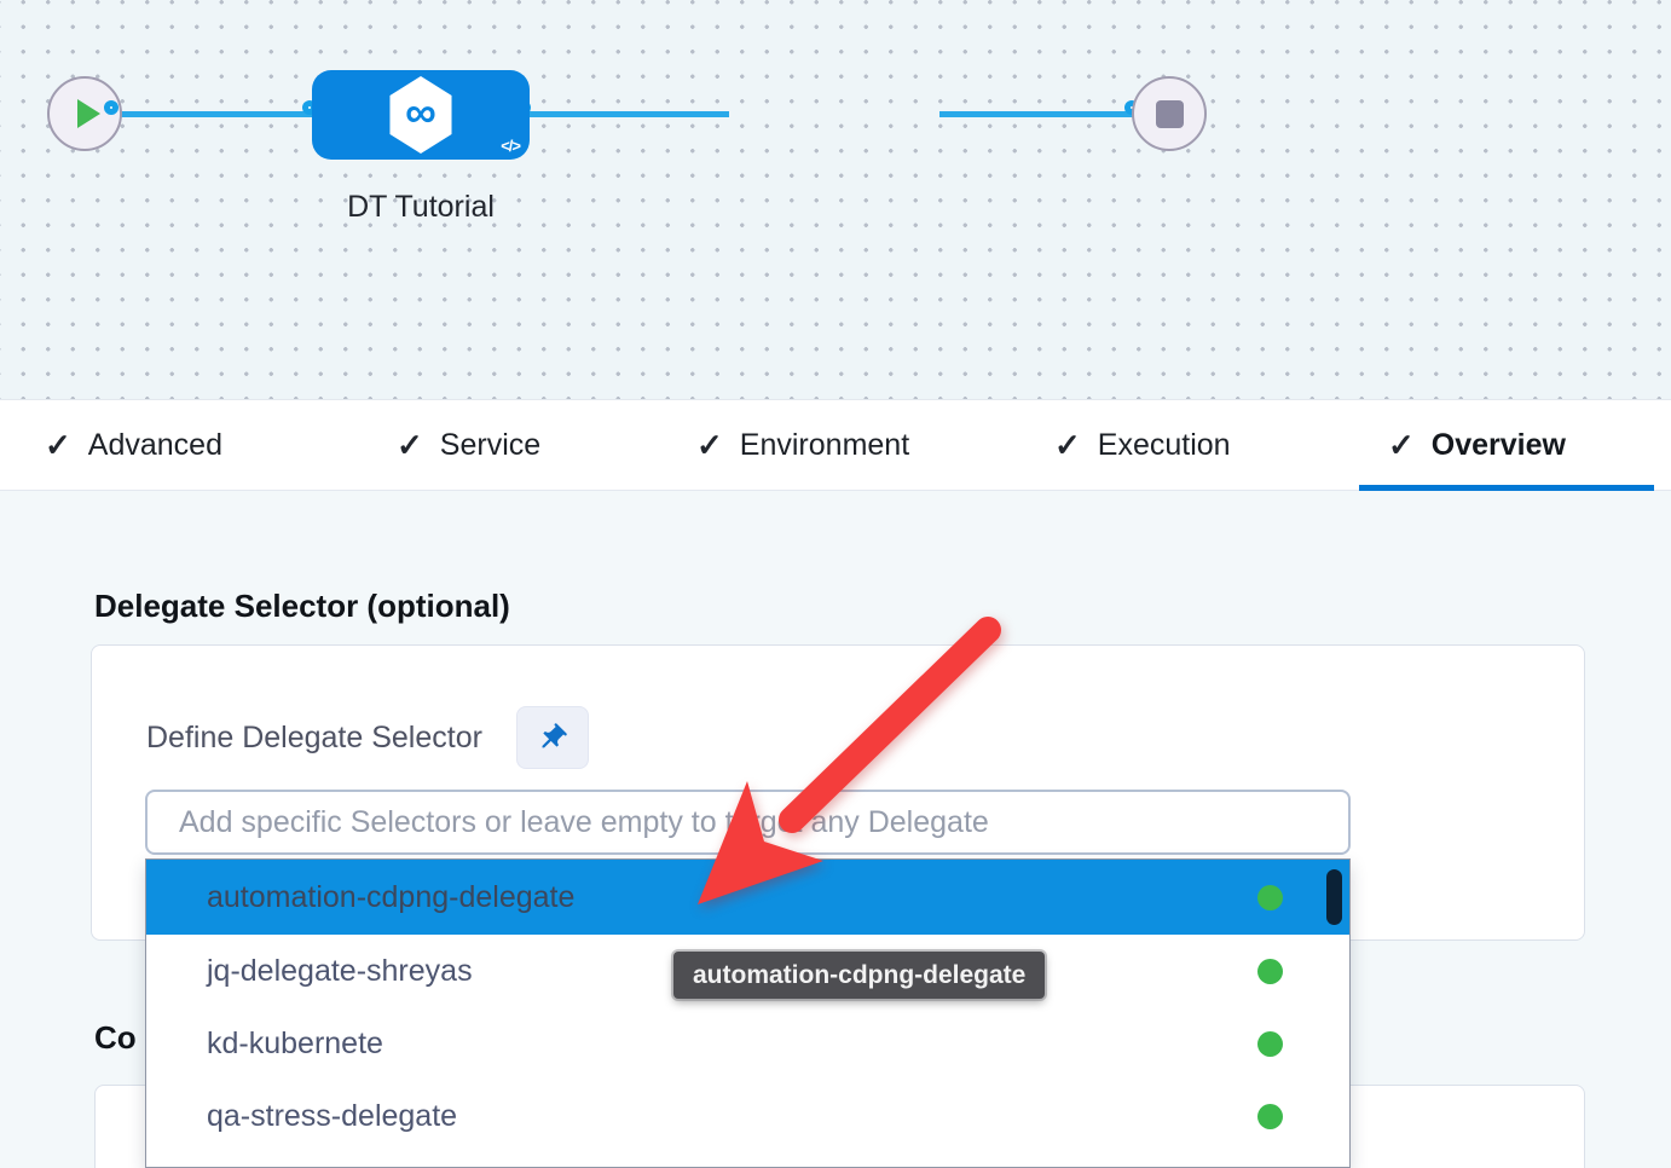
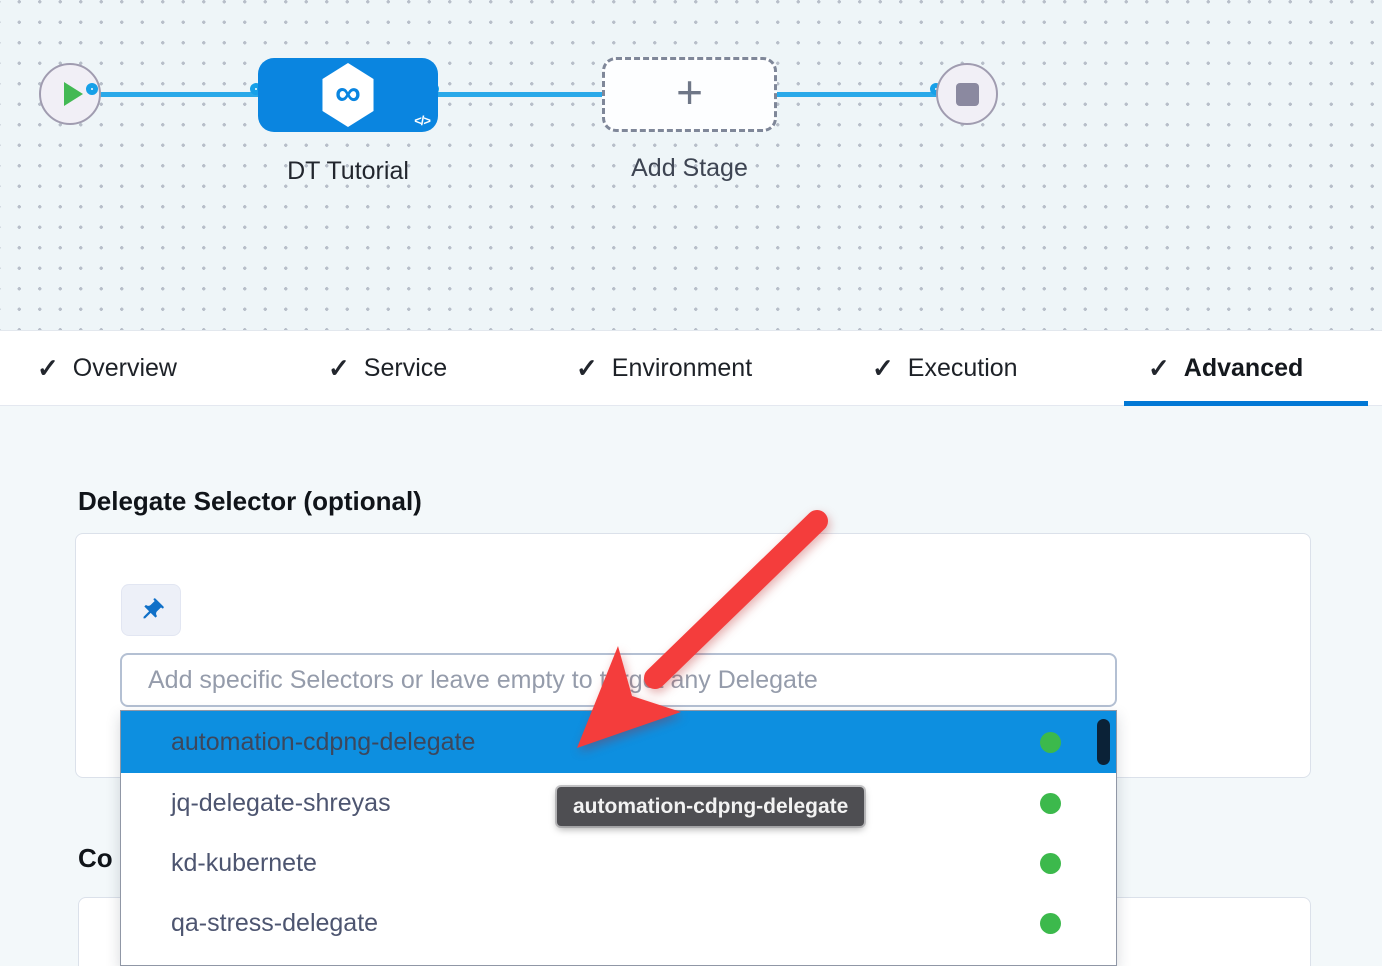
  ∞
  </>
  DT Tutorial
+ +
+ Add Stage
  ✓
- Advanced
+ Overview
  ✓
  Service
  ✓
  Environment
  ✓
  Execution
  ✓
- Overview
+ Advanced
  Delegate Selector (optional)
- Define Delegate Selector
  Add specific Selectors or leave empty to tg any Delegate
  Co
  automation-cdpng-delegate
  jq-delegate-shreyas
  kd-kubernete
  qa-stress-delegate
  automation-cdpng-delegate
